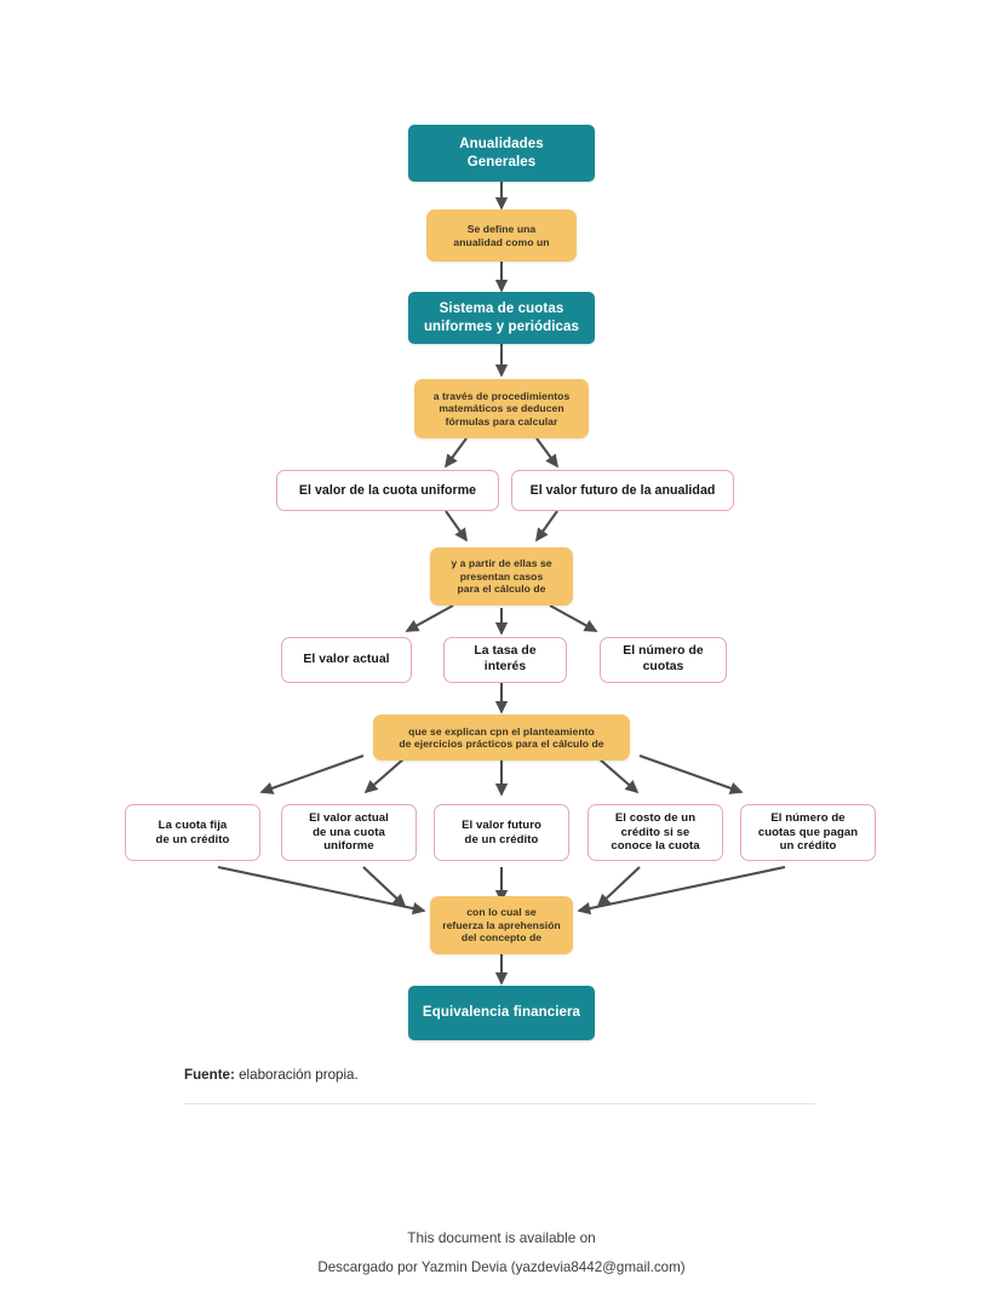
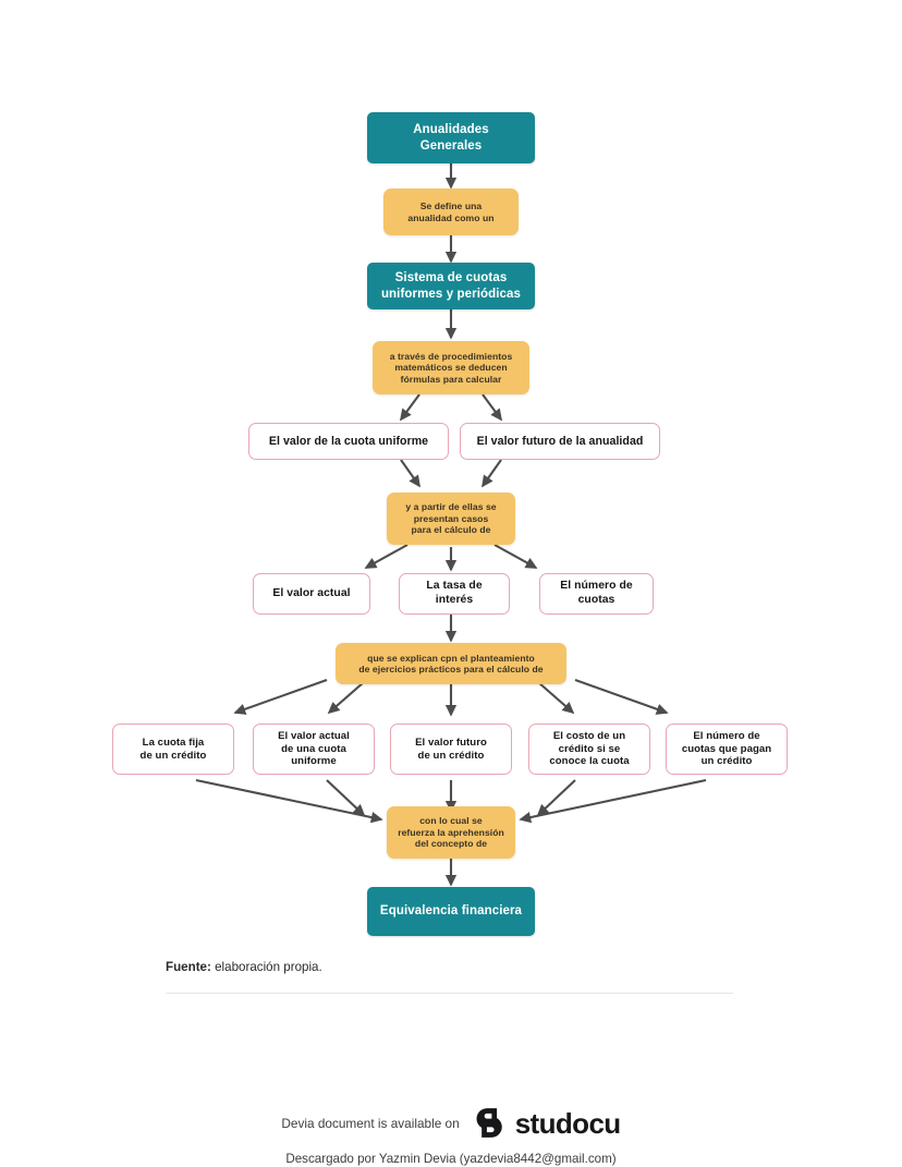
  Anualidades
  Generales
  Se define una
  anualidad como un
  Sistema de cuotas
  uniformes y periódicas
  a través de procedimientos
  matemáticos se deducen
  fórmulas para calcular
  El valor de la cuota uniforme
  El valor futuro de la anualidad
  y a partir de ellas se
  presentan casos
  para el cálculo de
  El valor actual
  La tasa de
  interés
  El número de
  cuotas
  que se explican cpn el planteamiento
  de ejercicios prácticos para el cálculo de
  La cuota fija
  de un crédito
  El valor actual
  de una cuota
  uniforme
  El valor futuro
  de un crédito
  El costo de un
  crédito si se
  conoce la cuota
  El número de
  cuotas que pagan
  un crédito
  con lo cual se
  refuerza la aprehensión
  del concepto de
  Equivalencia financiera
  Fuente: elaboración propia.
- This document is available on
+ Devia document is available on
+ studocu
  Descargado por Yazmin Devia (yazdevia8442@gmail.com)
